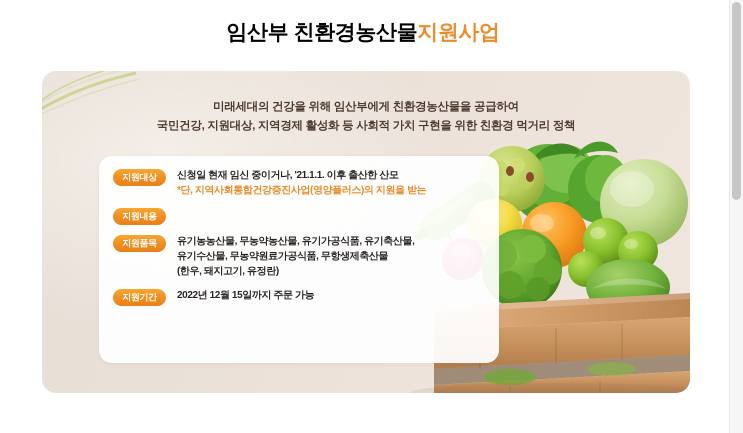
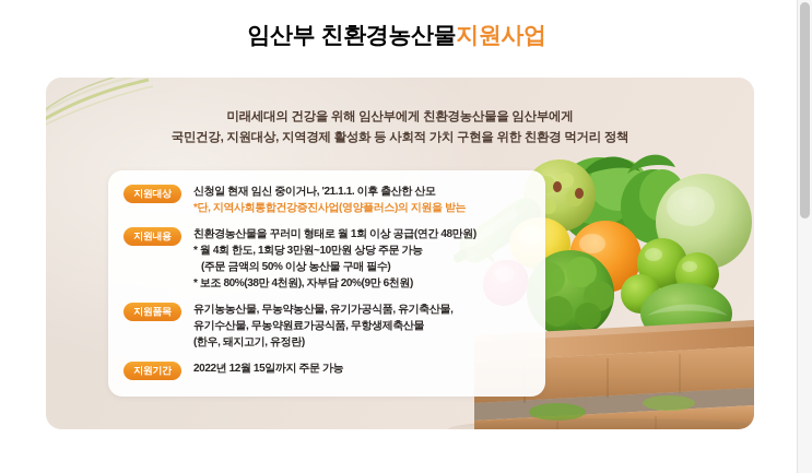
  임산부 친환경농산물지원사업
- 미래세대의 건강을 위해 임산부에게 친환경농산물을 공급하여
+ 미래세대의 건강을 위해 임산부에게 친환경농산물을 임산부에게
  국민건강, 지원대상, 지역경제 활성화 등 사회적 가치 구현을 위한 친환경 먹거리 정책
  지원대상
  신청일 현재 임신 중이거나, '21.1.1. 이후 출산한 산모
  *단, 지역사회통합건강증진사업(영양플러스)의 지원을 받는
  지원내용
+ 친환경농산물을 꾸러미 형태로 월 1회 이상 공급(연간 48만원)
+ * 월 4회 한도, 1회당 3만원~10만원 상당 주문 가능
+ (주문 금액의 50% 이상 농산물 구매 필수)
+ * 보조 80%(38만 4천원), 자부담 20%(9만 6천원)
  지원품목
  유기농농산물, 무농약농산물, 유기가공식품, 유기축산물,
  유기수산물, 무농약원료가공식품, 무항생제축산물
  (한우, 돼지고기, 유정란)
  지원기간
  2022년 12월 15일까지 주문 가능
